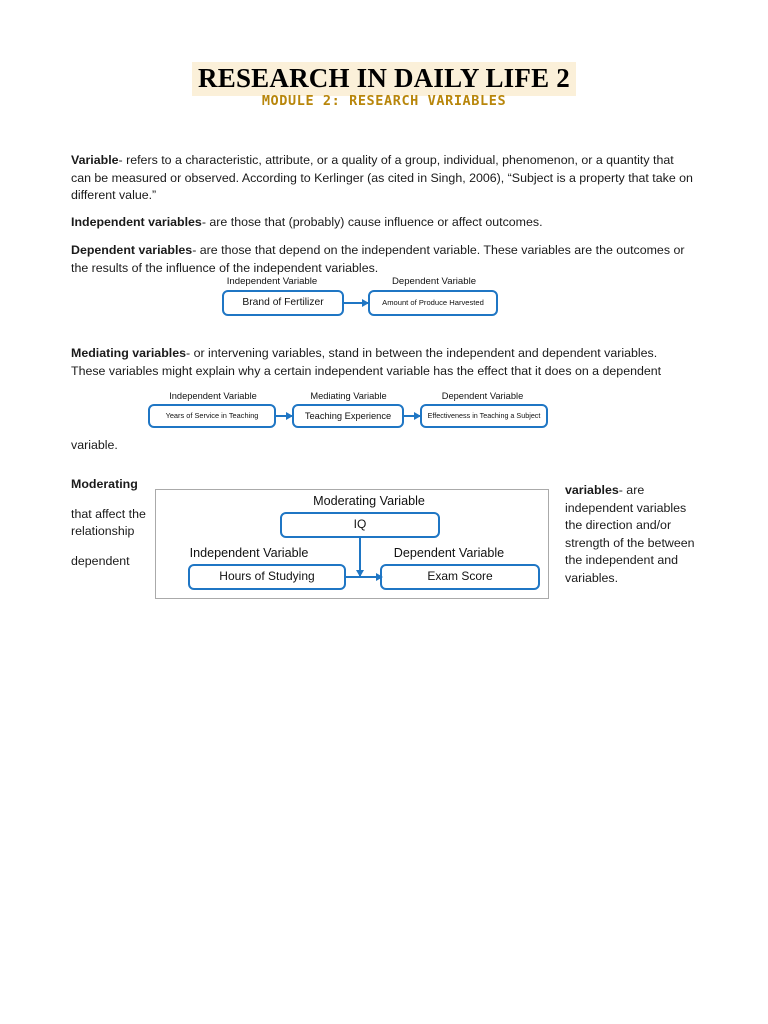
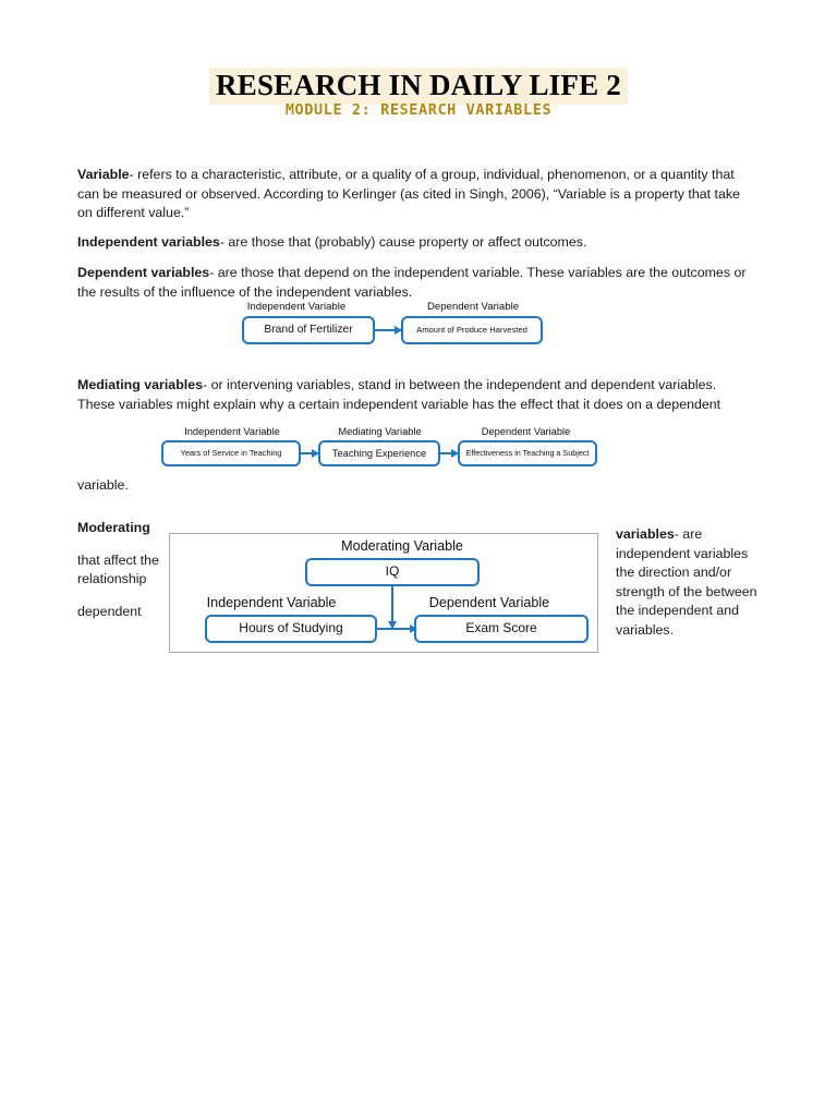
  RESEARCH IN DAILY LIFE 2
  MODULE 2: RESEARCH VARIABLES
- Variable- refers to a characteristic, attribute, or a quality of a group, individual, phenomenon, or a quantity that can be measured or observed. According to Kerlinger (as cited in Singh, 2006), “Subject is a property that take on different value.”
+ Variable- refers to a characteristic, attribute, or a quality of a group, individual, phenomenon, or a quantity that can be measured or observed. According to Kerlinger (as cited in Singh, 2006), “Variable is a property that take on different value.”
- Independent variables- are those that (probably) cause influence or affect outcomes.
+ Independent variables- are those that (probably) cause property or affect outcomes.
  Dependent variables- are those that depend on the independent variable. These variables are the outcomes or the results of the influence of the independent variables.
  Independent Variable
  Dependent Variable
  Brand of Fertilizer
  Amount of Produce Harvested
  Mediating variables- or intervening variables, stand in between the independent and dependent variables. These variables might explain why a certain independent variable has the effect that it does on a dependent
  Independent Variable
  Mediating Variable
  Dependent Variable
  Years of Service in Teaching
  Teaching Experience
  Effectiveness in Teaching a Subject
  variable.
  Moderating
  that affect the relationship
  dependent
  variables- are independent variables the direction and/or strength of the between the independent and variables.
  Moderating Variable
  IQ
  Independent Variable
  Dependent Variable
  Hours of Studying
  Exam Score
